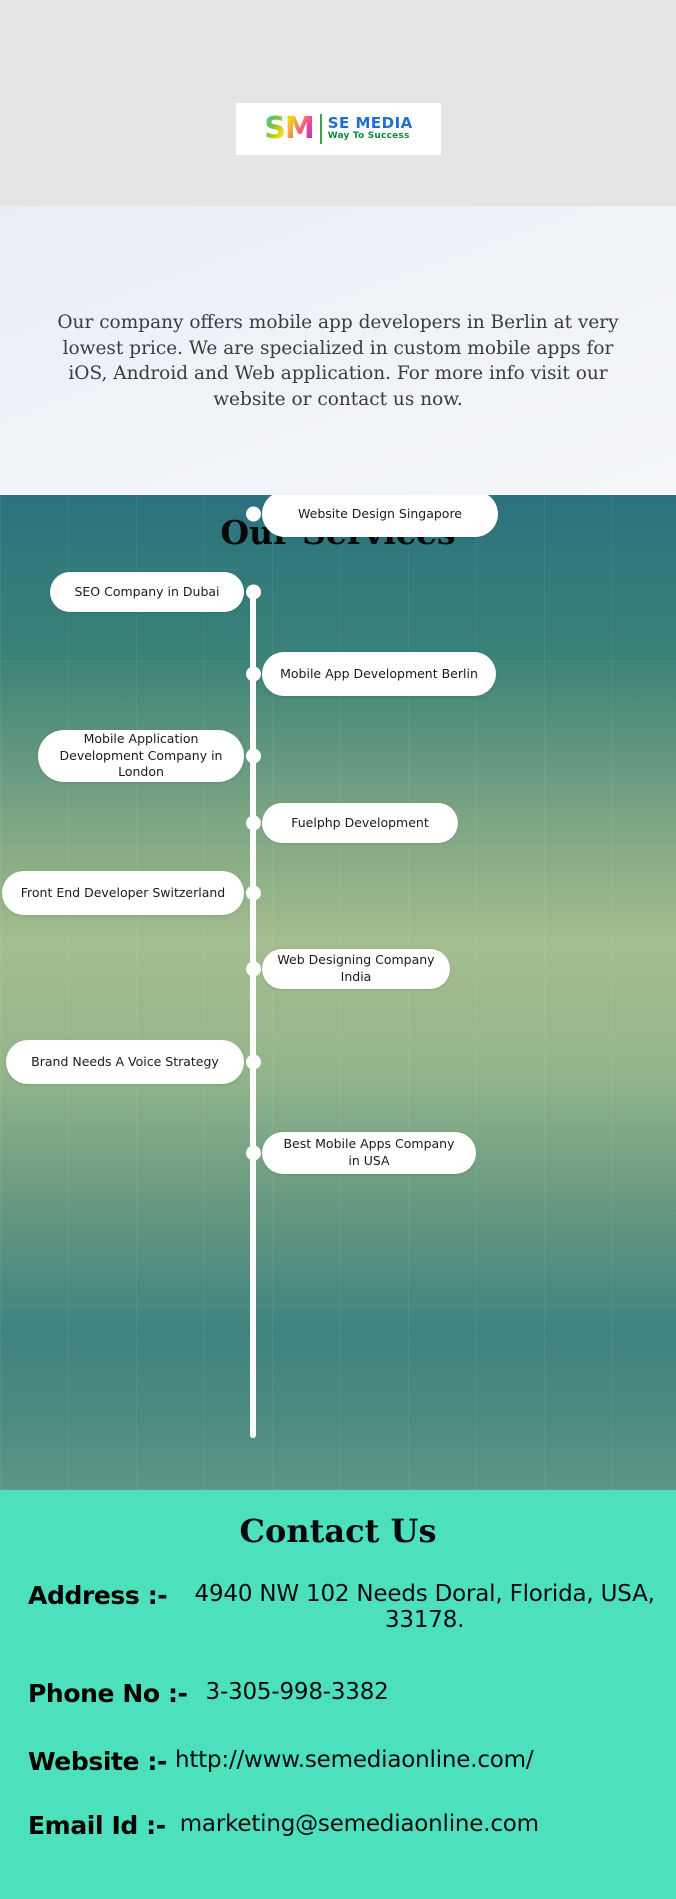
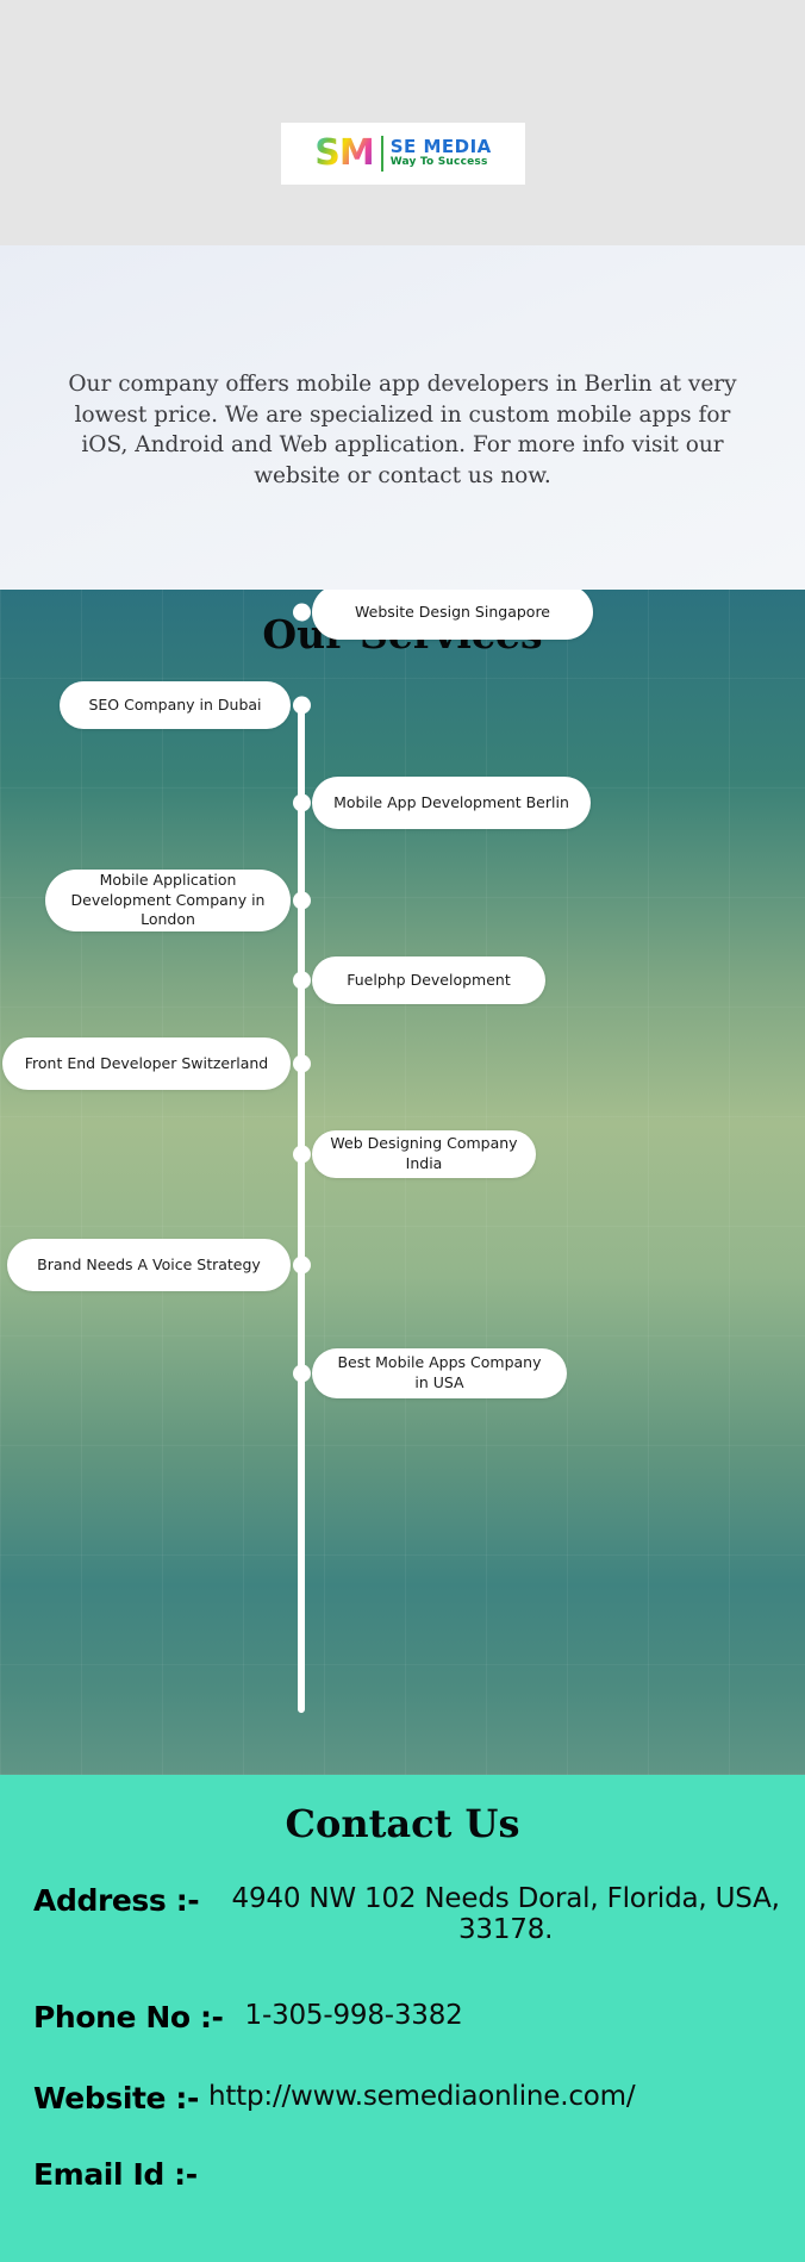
  SM
  SE MEDIA
  Way To Success
  Our company offers mobile app developers in Berlin at very lowest price. We are specialized in custom mobile apps for iOS, Android and Web application. For more info visit our website or contact us now.
  Website Design Singapore
  SEO Company in Dubai
  Mobile App Development Berlin
  Mobile Application Development Company in London
  Fuelphp Development
  Front End Developer Switzerland
  Web Designing Company India
  Brand Needs A Voice Strategy
  Best Mobile Apps Company in USA
  Contact Us
  Address :-
  4940 NW 102 Needs Doral, Florida, USA, 33178.
  Phone No :-
- 3-305-998-3382
+ 1-305-998-3382
  Website :-
  http://www.semediaonline.com/
  Email Id :-
- marketing@semediaonline.com
